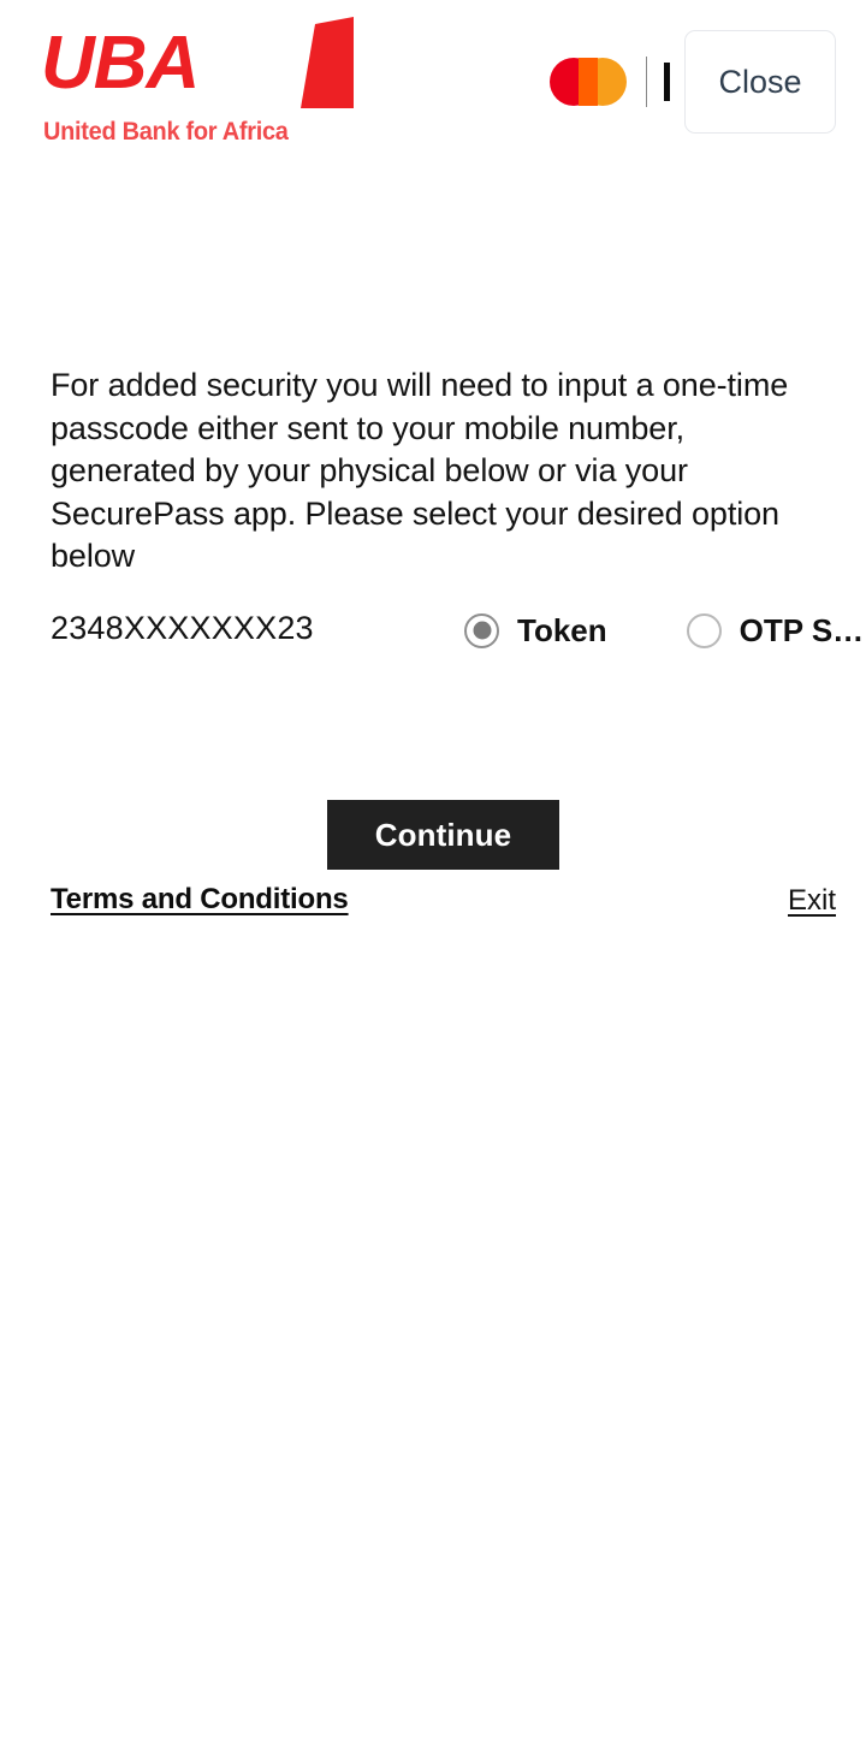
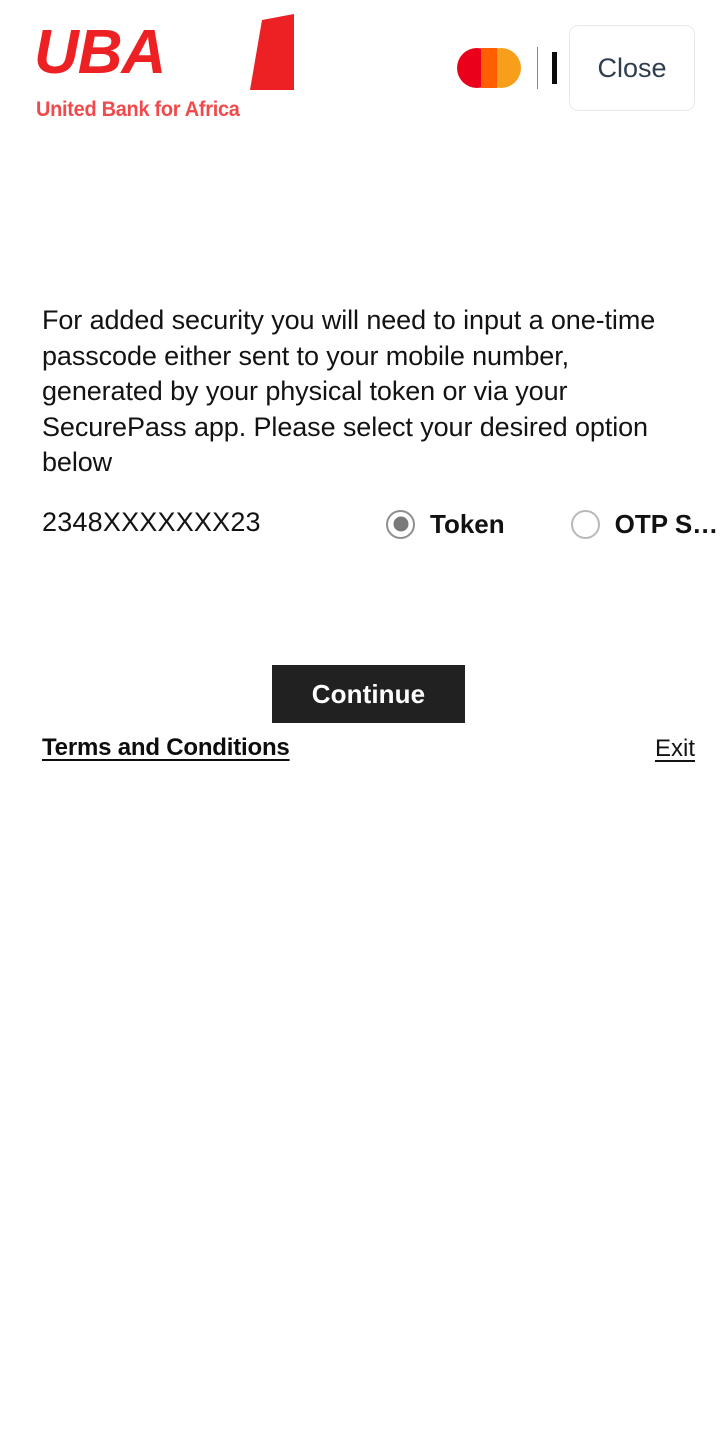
  UBA
  United Bank for Africa
  Close
- For added security you will need to input a one-time passcode either sent to your mobile number, generated by your physical below or via your SecurePass app. Please select your desired option below
+ For added security you will need to input a one-time passcode either sent to your mobile number, generated by your physical token or via your SecurePass app. Please select your desired option below
  2348XXXXXXX23
  Token
  OTP S…
  Continue
  Terms and Conditions
  Exit
